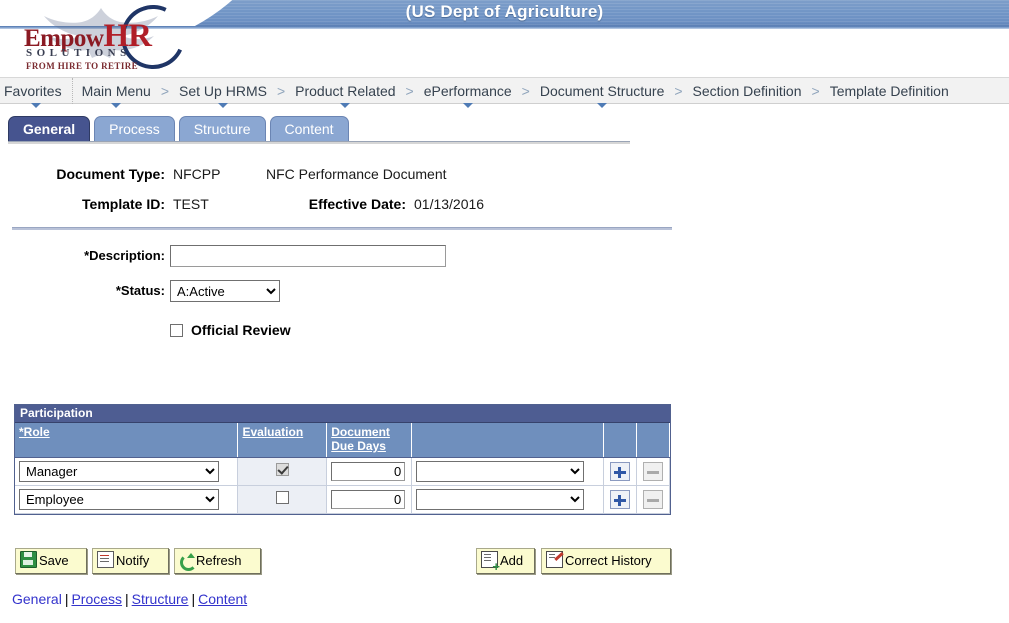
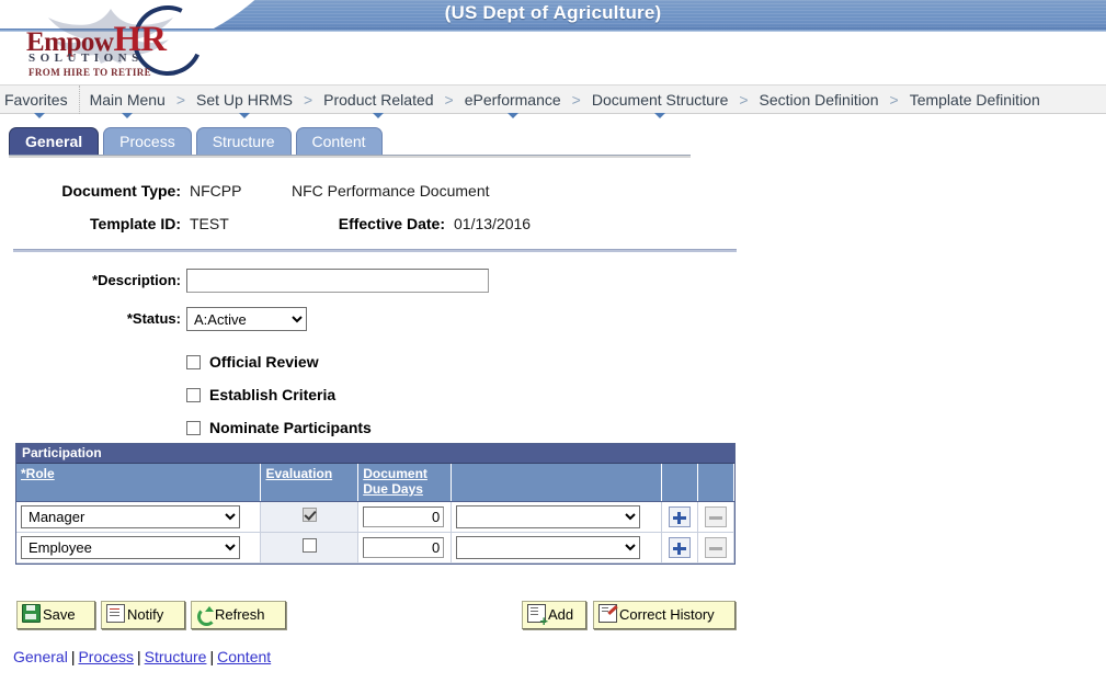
  (US Dept of Agriculture)
  EmpowHR
  SOLUTIONS
  FROM HIRE TO RETIRE
  Favorites Main Menu > Set Up HRMS > Product Related > ePerformance > Document Structure > Section Definition > Template Definition
  General Process Structure Content
  Document Type:
  NFCPP
  NFC Performance Document
  Template ID:
  TEST
  Effective Date:
  01/13/2016
  *Description:
  *Status:
  A:Active
  Official Review
+ Establish Criteria
+ Nominate Participants
  Participation
  *Role	Evaluation	DocumentDue Days
  Manager		0
  Employee		0
  Save
  Notify
  Refresh
  Add
  Correct History
  General | Process | Structure | Content
